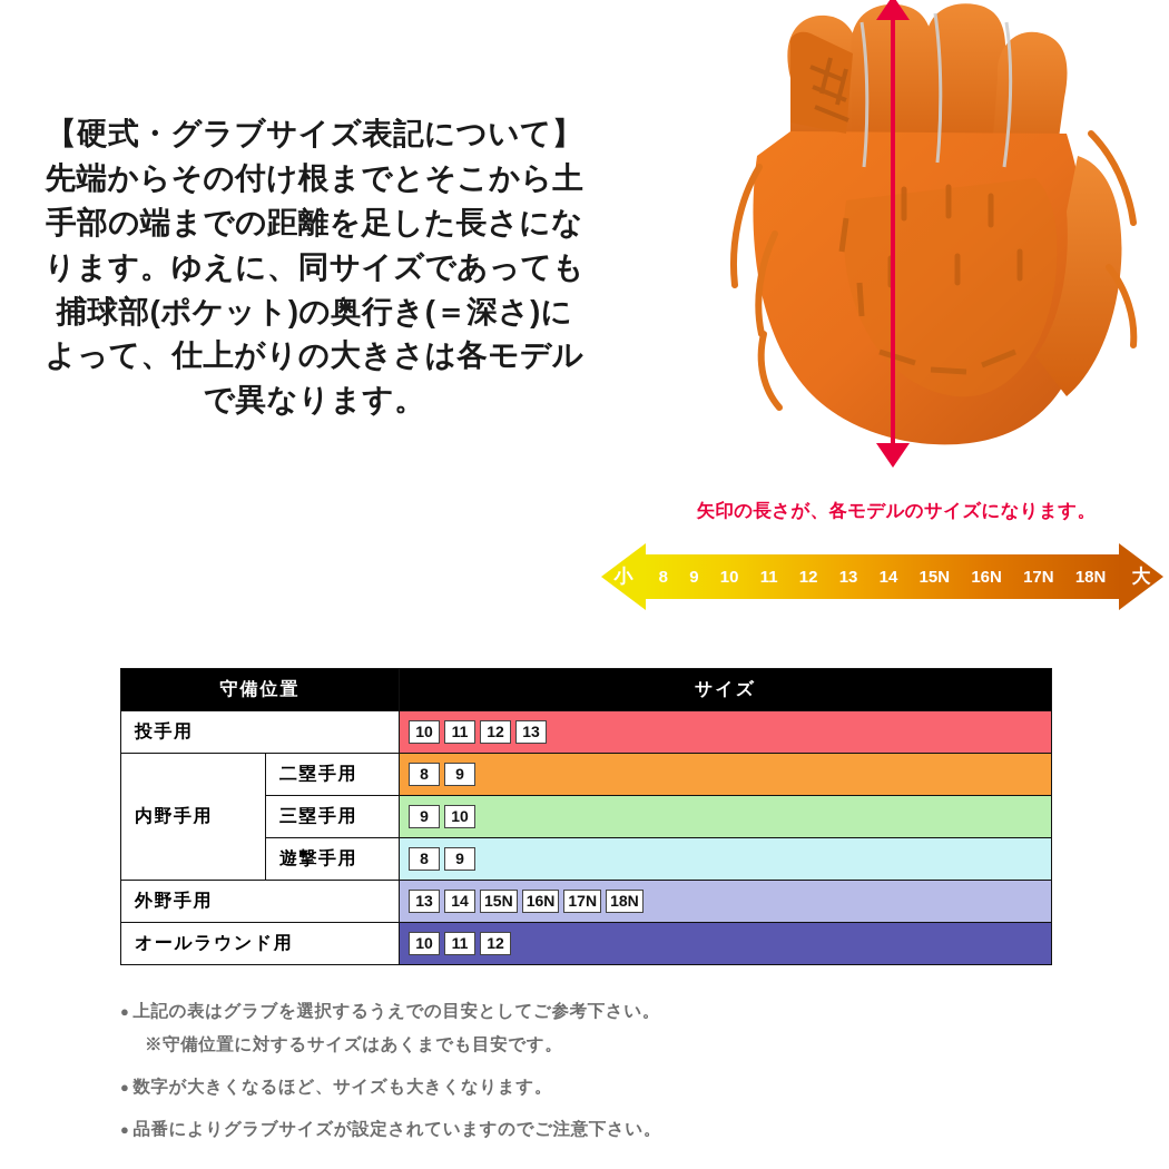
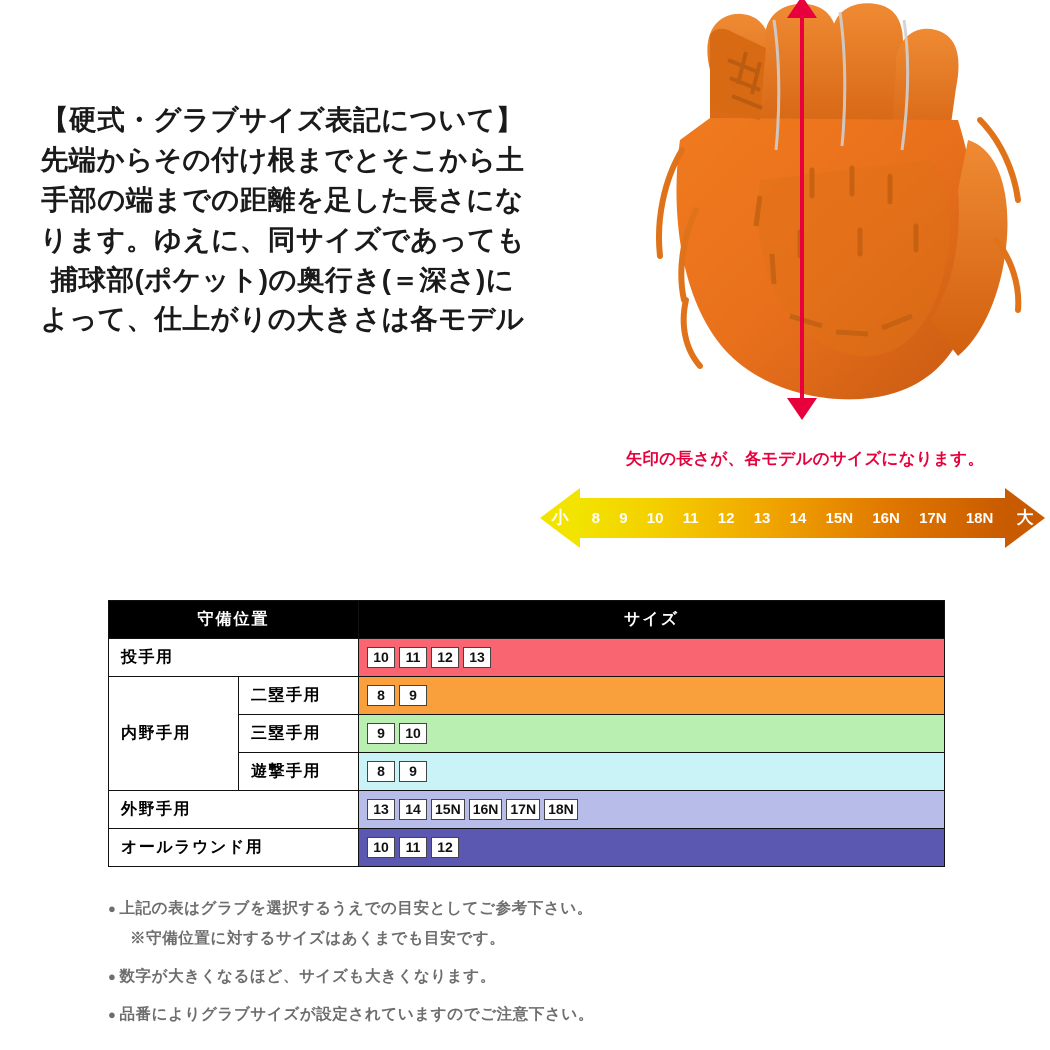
  【硬式・グラブサイズ表記について】
  先端からその付け根までとそこから土
  手部の端までの距離を足した長さにな
  ります。ゆえに、同サイズであっても
  捕球部(ポケット)の奥行き(＝深さ)に
  よって、仕上がりの大きさは各モデル
- で異なります。
  矢印の長さが、各モデルのサイズになります。
  小
  8
  9
  10
  11
  12
  13
  14
  15N
  16N
  17N
  18N
  大
  守備位置	サイズ
  投手用	10 11 12 13
  内野手用	二塁手用	8 9
  三塁手用	9 10
  遊撃手用	8 9
  外野手用	13 14 15N 16N 17N 18N
  オールラウンド用	10 11 12
  ● 上記の表はグラブを選択するうえでの目安としてご参考下さい。
  ※守備位置に対するサイズはあくまでも目安です。
  ● 数字が大きくなるほど、サイズも大きくなります。
  ● 品番によりグラブサイズが設定されていますのでご注意下さい。
